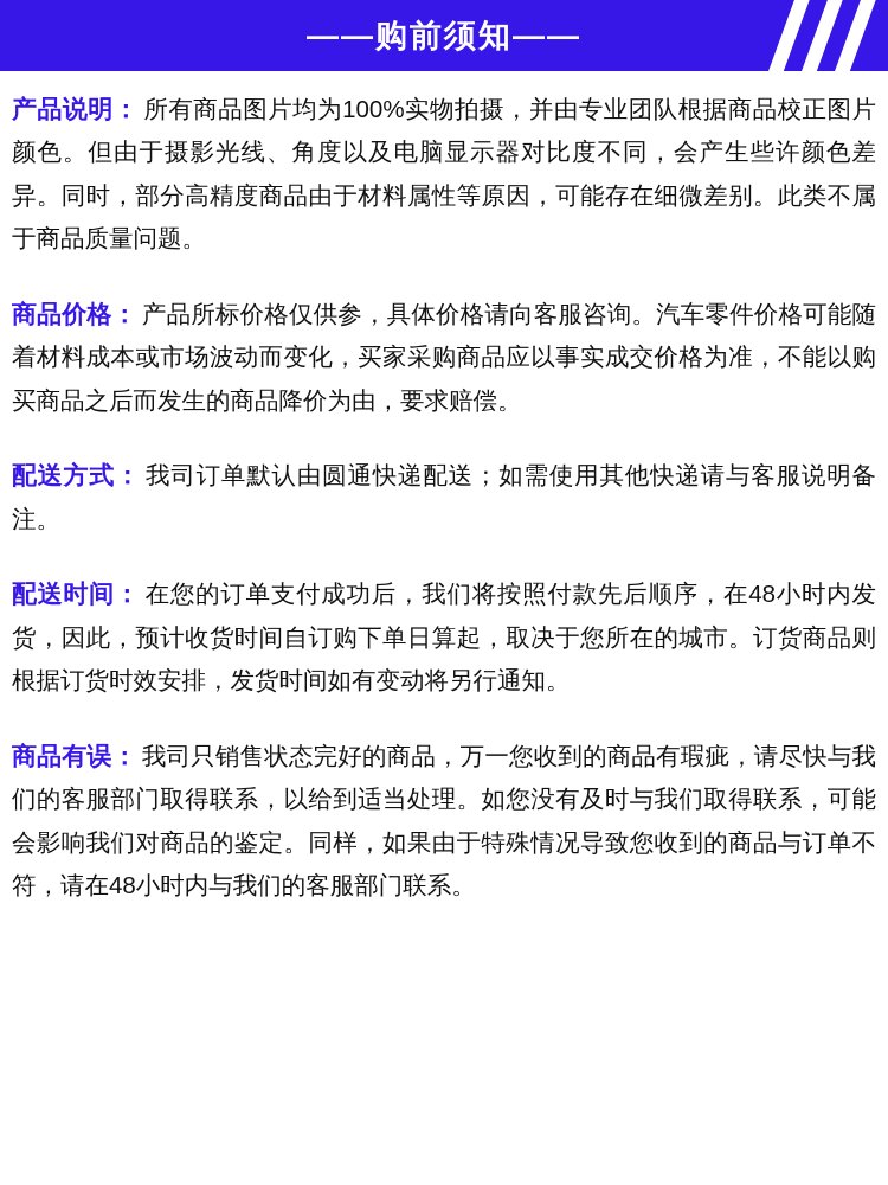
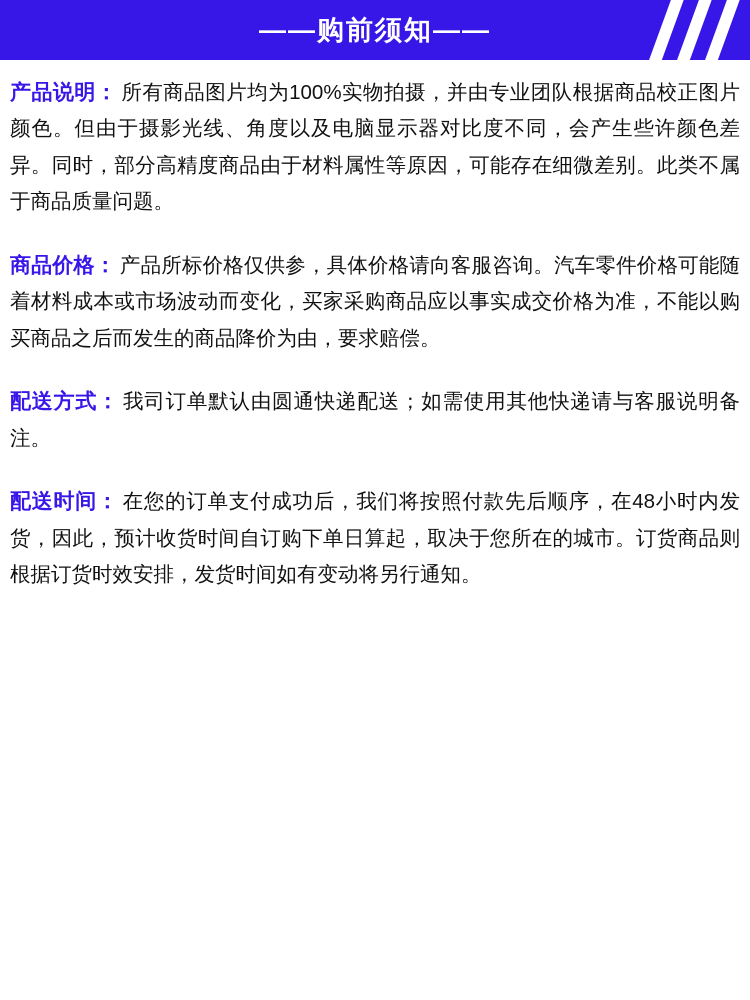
  ——购前须知——
  产品说明： 所有商品图片均为100%实物拍摄，并由专业团队根据商品校正图片颜色。但由于摄影光线、角度以及电脑显示器对比度不同，会产生些许颜色差异。同时，部分高精度商品由于材料属性等原因，可能存在细微差别。此类不属于商品质量问题。
  商品价格： 产品所标价格仅供参，具体价格请向客服咨询。汽车零件价格可能随着材料成本或市场波动而变化，买家采购商品应以事实成交价格为准，不能以购买商品之后而发生的商品降价为由，要求赔偿。
  配送方式： 我司订单默认由圆通快递配送；如需使用其他快递请与客服说明备注。
  配送时间： 在您的订单支付成功后，我们将按照付款先后顺序，在48小时内发货，因此，预计收货时间自订购下单日算起，取决于您所在的城市。订货商品则根据订货时效安排，发货时间如有变动将另行通知。
- 商品有误： 我司只销售状态完好的商品，万一您收到的商品有瑕疵，请尽快与我们的客服部门取得联系，以给到适当处理。如您没有及时与我们取得联系，可能会影响我们对商品的鉴定。同样，如果由于特殊情况导致您收到的商品与订单不符，请在48小时内与我们的客服部门联系。
